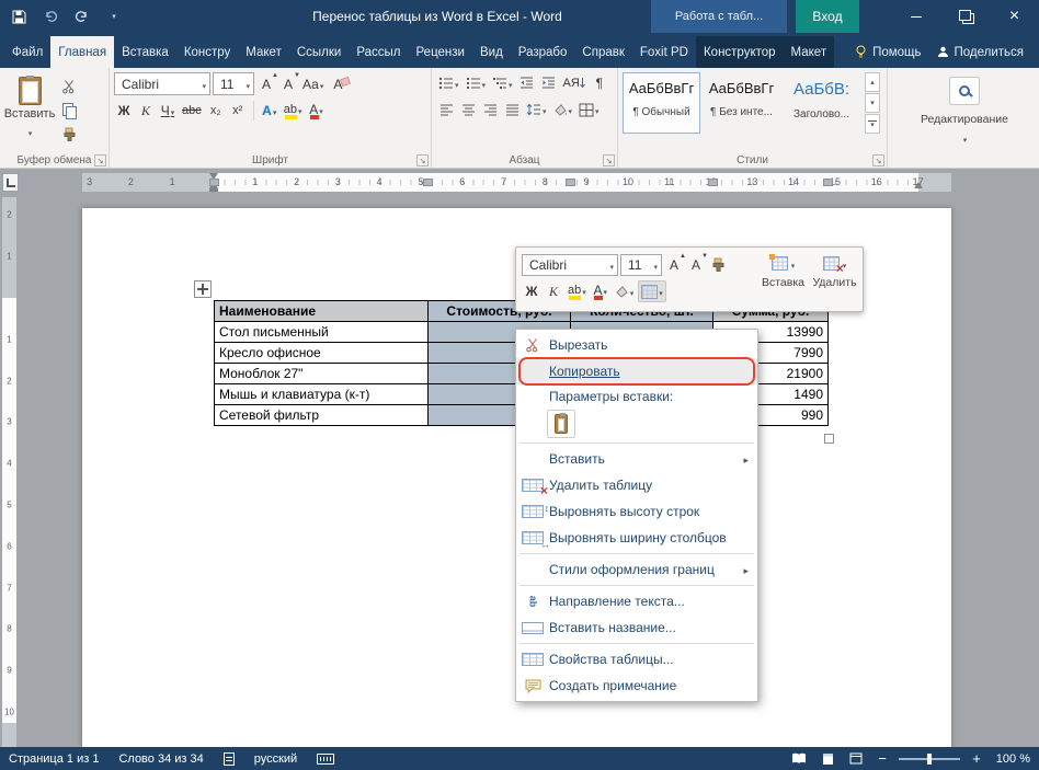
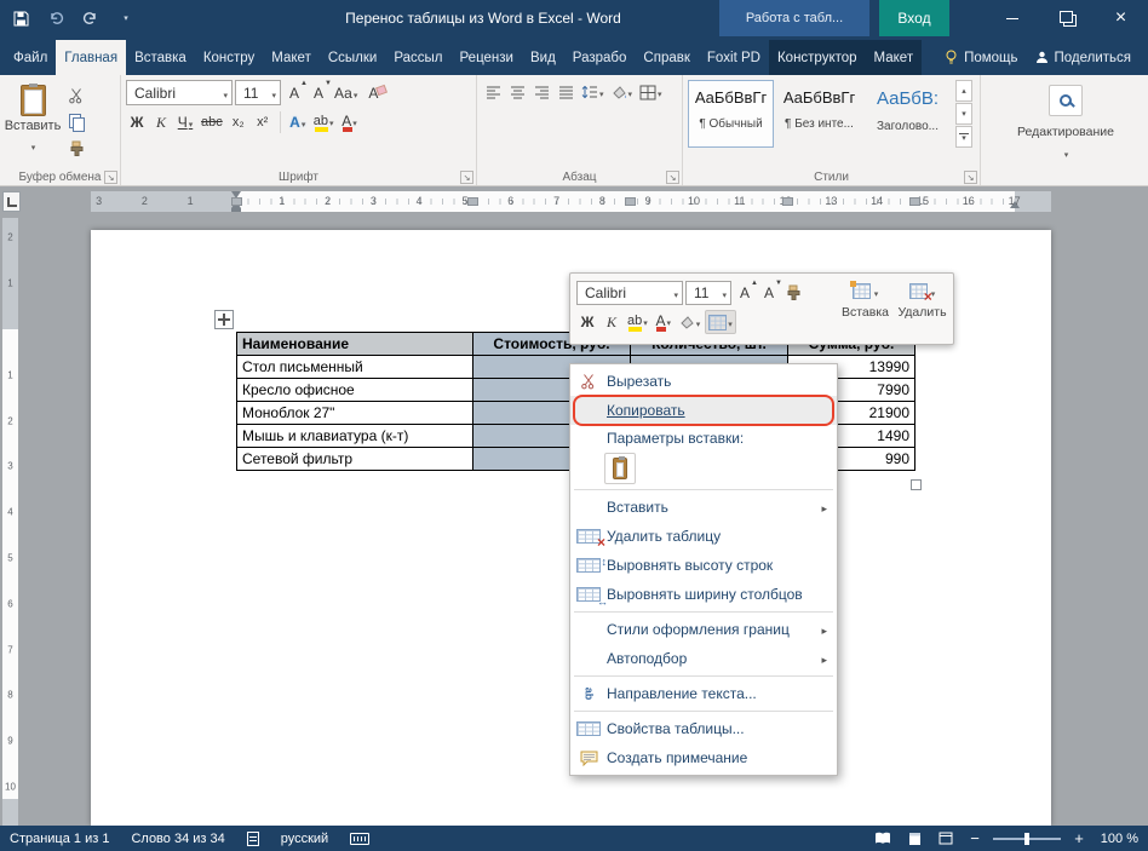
  Перенос таблицы из Word в Excel - Word
  Работа с табл...
  Вход
  Файл
  Главная
  Вставка
  Констру
  Макет
  Ссылки
  Рассыл
  Рецензи
  Вид
  Разрабо
  Справк
  Foxit PD
  Конструктор
  Макет
  Помощь
  Поделиться
  Вставить
  Буфер обмена
  Calibri
  11
  А
  А
  Аа
  А
  Ж
  К
  Ч
  abc
  х₂
  х²
  А
  ab
  А
  Шрифт
- АЯ
- ¶
  Абзац
  АаБбВвГг
  ¶ Обычный
  АаБбВвГг
  ¶ Без инте...
  АаБбВ:
  Заголово...
  Стили
  Редактирование
  1
  2
  3
  1
  2
  3
  4
  5
  6
  7
  8
  9
  10
  11
  13
  14
  16
  17
  1
  2
  1
  2
  3
  4
  5
  6
  7
  8
  9
  10
  Стол письменный			13990
  Кресло офисное			7990
  Моноблок 27"			21900
  Мышь и клавиатура (к-т)			1490
  Сетевой фильтр			990
  Calibri
  11
  А
  А
  Ж
  К
  ab
  А
  Вставка
  Удалить
  Вырезать
  Копировать
  Параметры вставки:
  Вставить
  Удалить таблицу
  Выровнять высоту строк
  Выровнять ширину столбцов
  Стили оформления границ
+ Автоподбор
  Направление текста...
- Вставить название...
  Свойства таблицы...
  Создать примечание
  Страница 1 из 1
  Слово 34 из 34
  русский
  −
  +
  100 %
